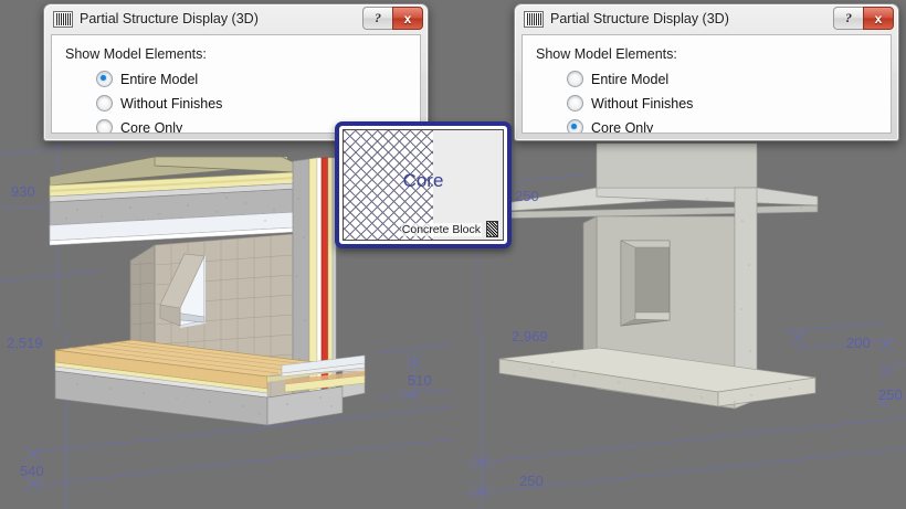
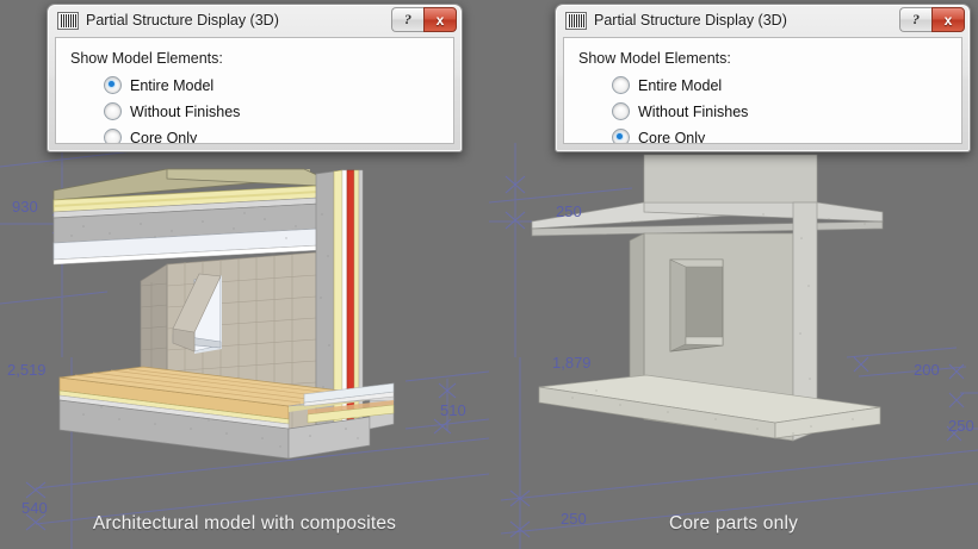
+ Architectural model with composites
+ Core parts only
  930
  2,519
  540
  510
  250
- 2,969
+ 1,879
  200
  250
  250
  Partial Structure Display (3D)
  ?
  x
  Show Model Elements:
  Entire Model
  Without Finishes
  Core Only
  Partial Structure Display (3D)
  ?
  x
  Show Model Elements:
  Entire Model
  Without Finishes
  Core Only
- Core
- Concrete Block
